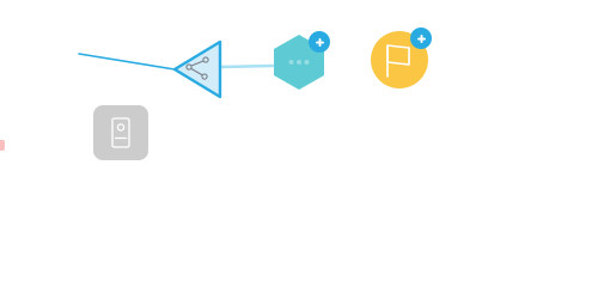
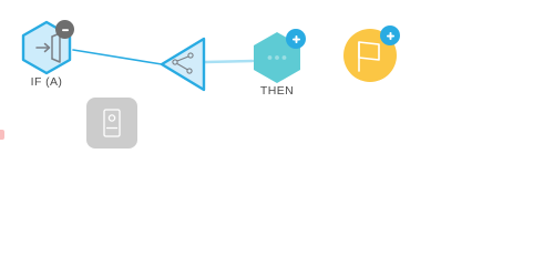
+ IF (A)
+ THEN
